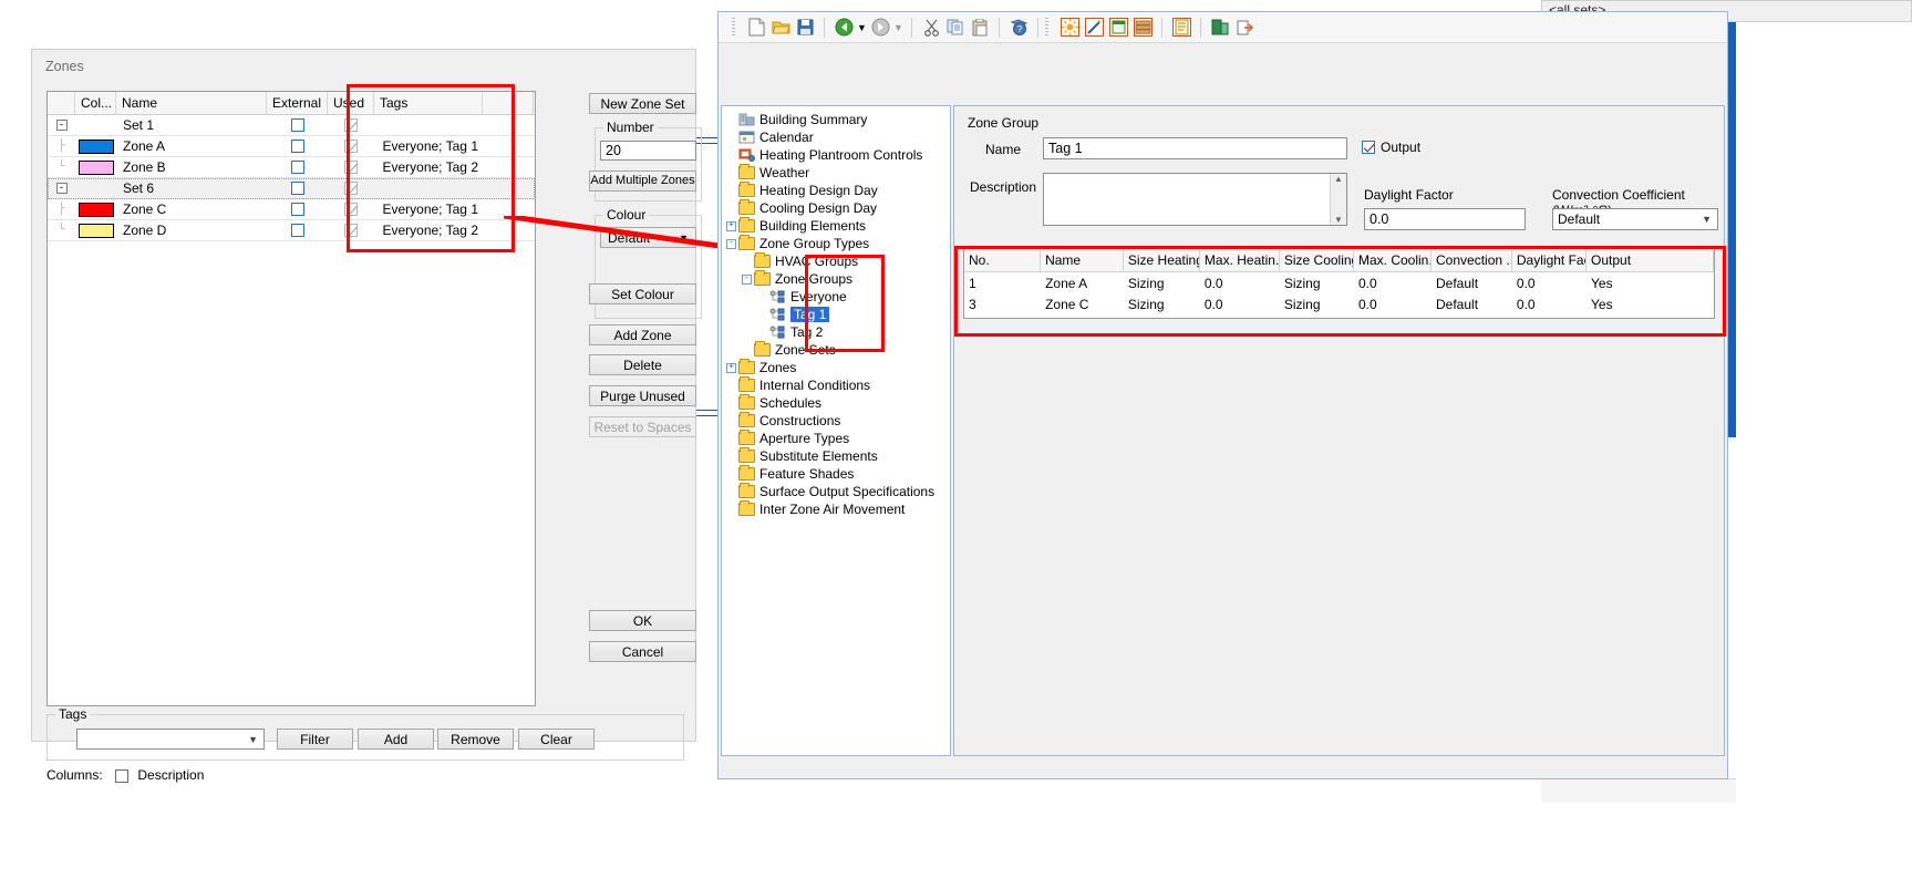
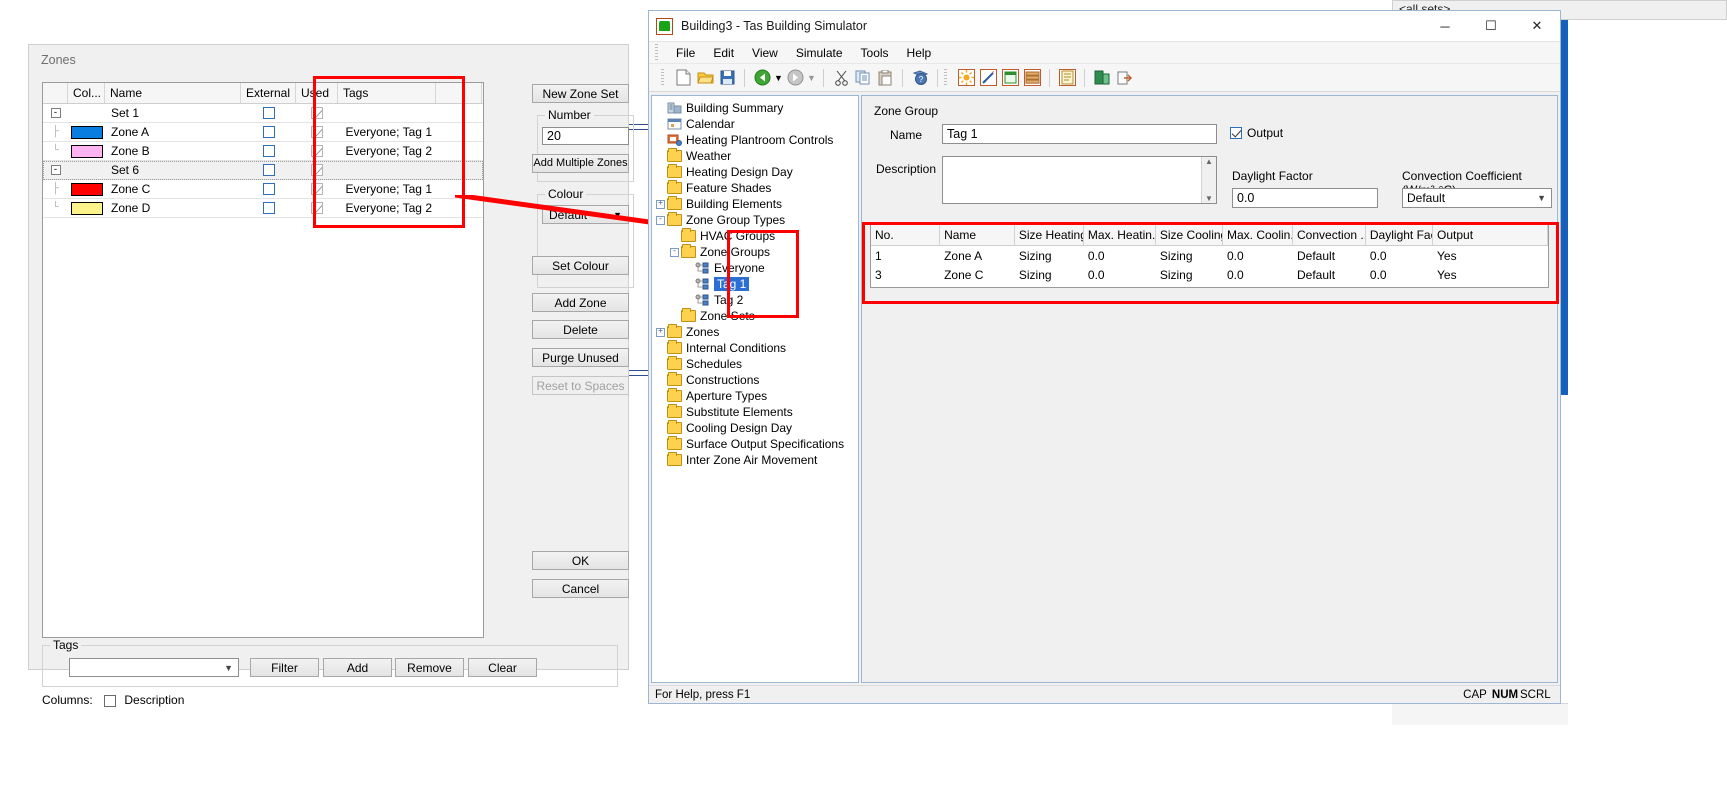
  <all sets>
  Zones
  Col...
  Name
  External
  Used
  Tags
  -
  Set 1
  ├
  Zone A
  Everyone; Tag 1
  └
  Zone B
  Everyone; Tag 2
  -
  Set 6
  ├
  Zone C
  Everyone; Tag 1
  └
  Zone D
  Everyone; Tag 2
  New Zone Set
  Number
  20
  Add Multiple Zones
  Colour
  ▼
  Set Colour
  Add Zone
  Delete
  Purge Unused
  Reset to Spaces
  OK
  Cancel
  Tags
  ▼
  Filter
  Add
  Remove
  Clear
  Columns: Description
+ Building3 - Tas Building Simulator
+ ─
+ ☐
+ ✕
+ File
+ Edit
+ View
+ Simulate
+ Tools
+ Help
  ▼
  ▼
  ?
  Building Summary
  Calendar
  Heating Plantroom Controls
  Weather
  Heating Design Day
- Cooling Design Day
+ Feature Shades
  +
  Building Elements
  -
  Zone Group Types
  HVAC Groups
  -
  Zone Groups
  Everyone
  Tag 1
  Tag 2
  Zone Sets
  +
  Zones
  Internal Conditions
  Schedules
  Constructions
  Aperture Types
  Substitute Elements
- Feature Shades
+ Cooling Design Day
  Surface Output Specifications
  Inter Zone Air Movement
  Zone Group
  Name
  Tag 1
  Description
  ▲
  ▼
  Output
  Daylight Factor
  0.0
  Convection Coefficient
  Default
  ▼
  No.
  Name
  Size Heating
  Max. Heatin.
  Size Coolin
  Max. Coolin.
  Convection ..
  Output
  1
  Zone A
  Sizing
  0.0
  Sizing
  0.0
  Default
  0.0
  Yes
  3
  Zone C
  Sizing
  0.0
  Sizing
  0.0
  Default
  0.0
  Yes
+ For Help, press F1
+ CAP
+ NUM
+ SCRL
